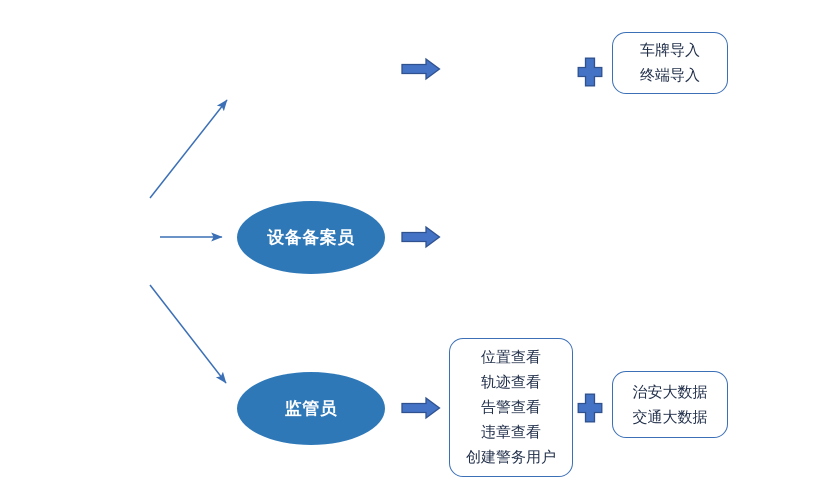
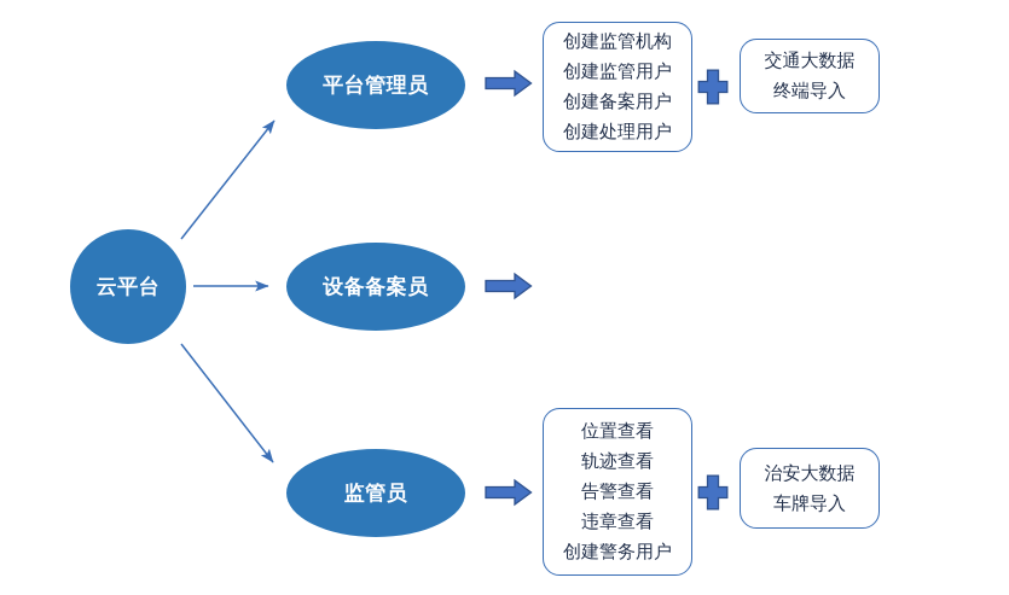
+ 云平台
+ 平台管理员
+ 创建监管机构
+ 创建监管用户
+ 创建备案用户
+ 创建处理用户
- 车牌导入
+ 交通大数据
  终端导入
  设备备案员
  监管员
  位置查看
  轨迹查看
  告警查看
  违章查看
  创建警务用户
  治安大数据
- 交通大数据
+ 车牌导入
